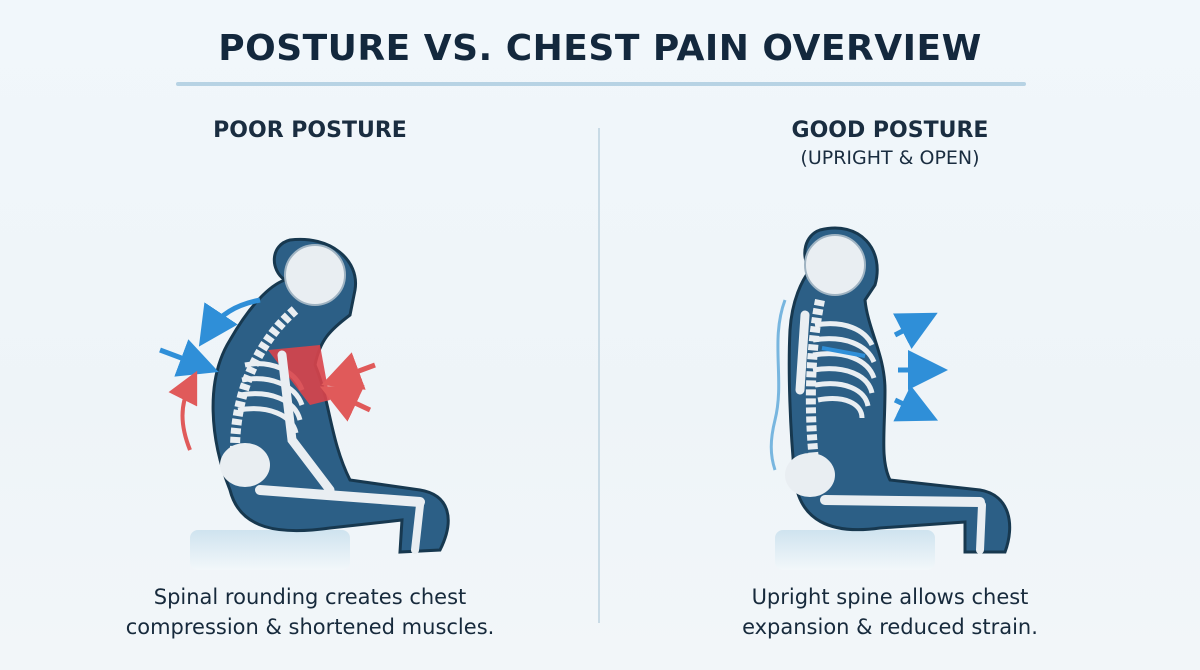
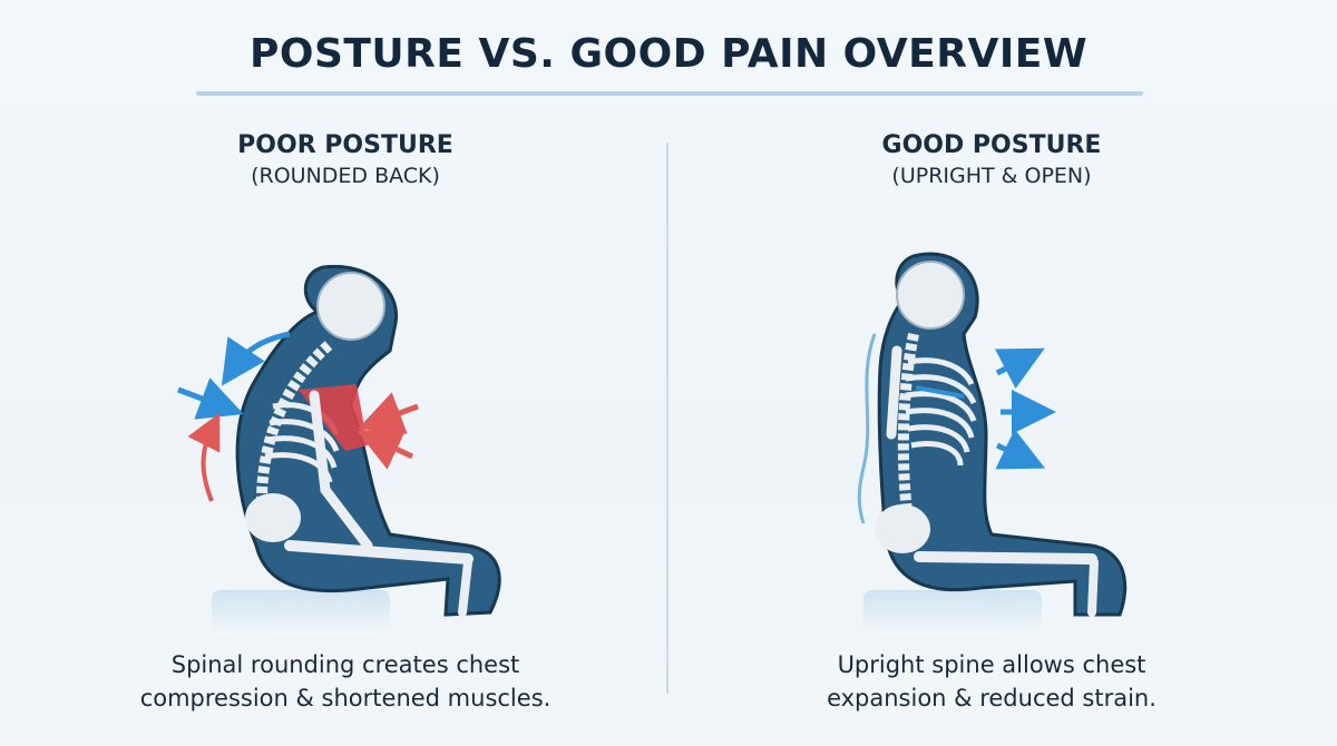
- POSTURE VS. CHEST PAIN OVERVIEW
+ POSTURE VS. GOOD PAIN OVERVIEW
  POOR POSTURE
+ (ROUNDED BACK)
  Spinal rounding creates chest
  compression & shortened muscles.
  GOOD POSTURE
  (UPRIGHT & OPEN)
  Upright spine allows chest
  expansion & reduced strain.
